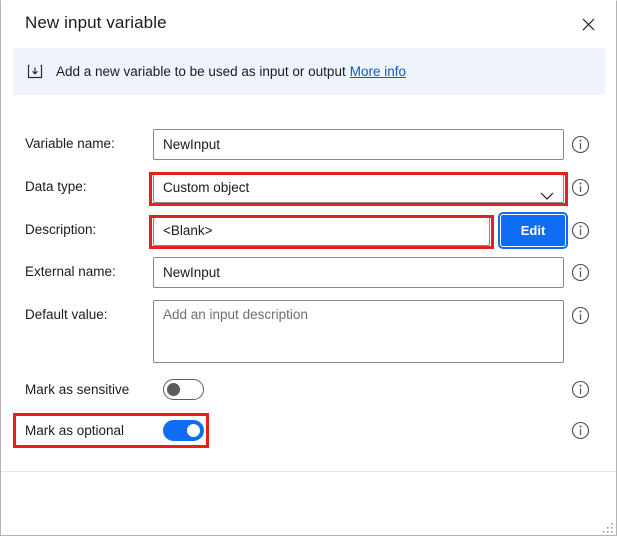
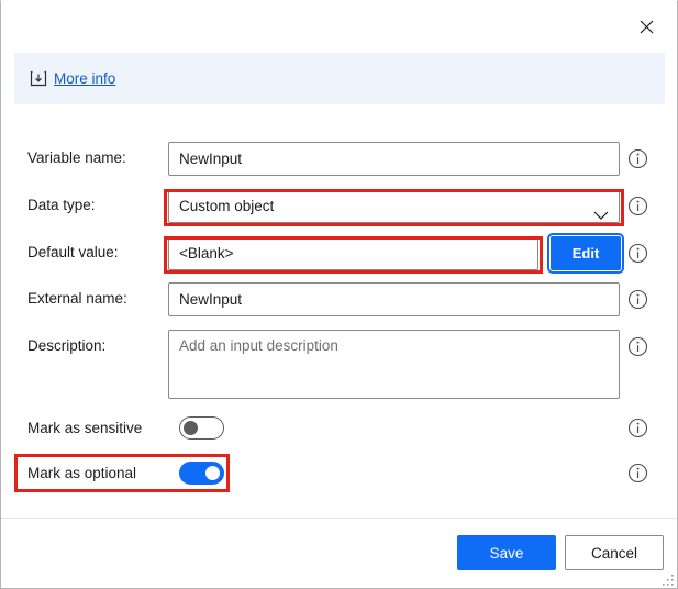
- New input variable
- Add a new variable to be used as input or output
  More info
  Variable name:
  NewInput
  Data type:
  Custom object
- Description:
+ Default value:
  <Blank>
  Edit
  External name:
  NewInput
- Default value:
+ Description:
  Add an input description
  Mark as sensitive
  Mark as optional
+ Save
+ Cancel
